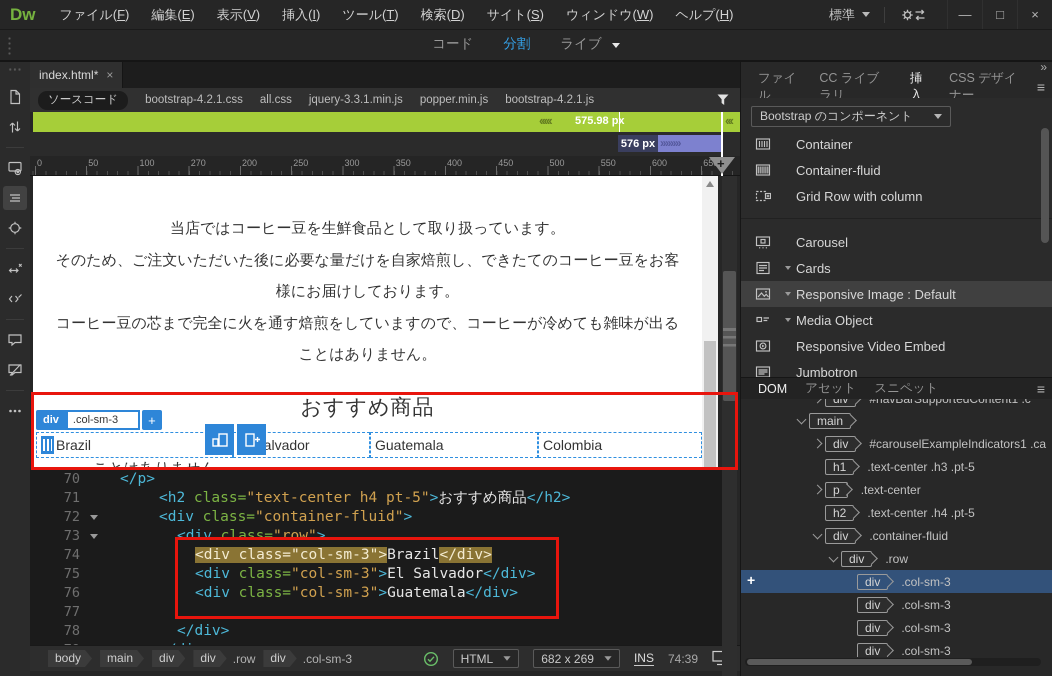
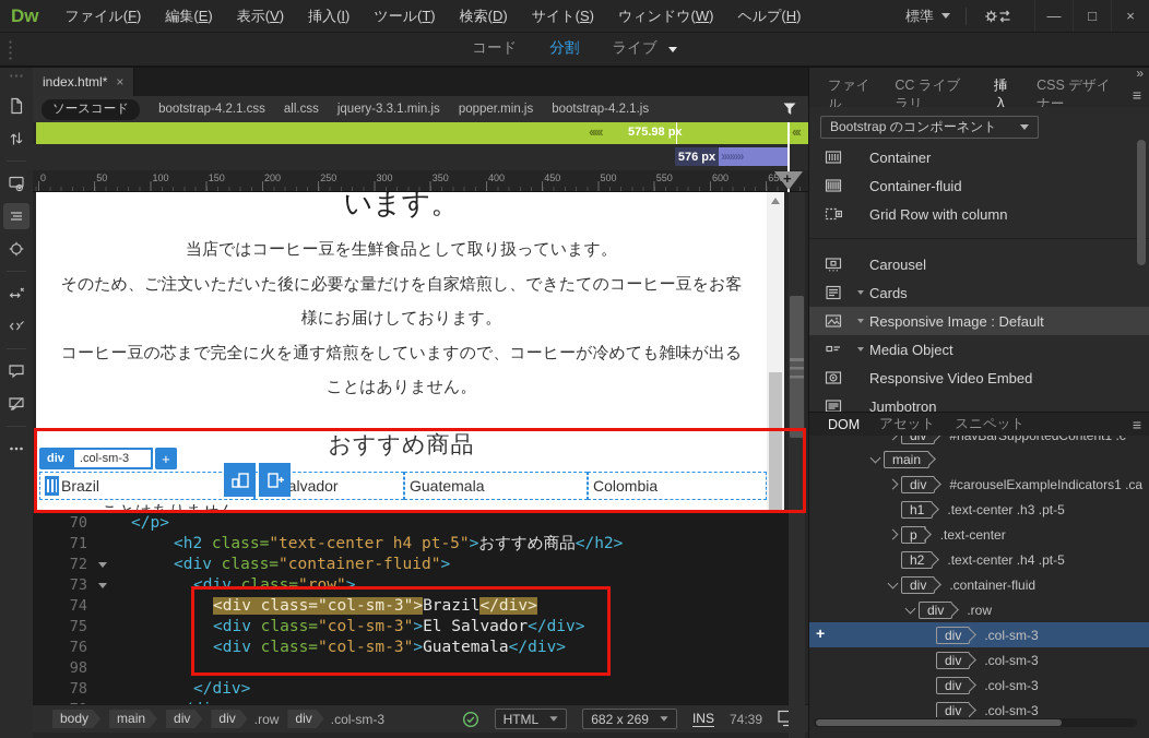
  Dw
  ファイル(F) 編集(E) 表示(V) 挿入(I) ツール(T) 検索(D) サイト(S) ウィンドウ(W) ヘルプ(H)
  標準
  —
  □
  ×
  コード
  分割
  ライブ
  index.html*
  ×
  ソースコード
  bootstrap-4.2.1.css
  all.css
  jquery-3.3.1.min.js
  popper.min.js
  bootstrap-4.2.1.js
  ‹‹‹‹‹
  575.98 px
  ‹‹‹
  576 px
  ››››››››
  0
  50
  100
- 270
+ 150
  200
  250
  300
  350
  400
  450
  500
  550
  600
  650
  +
+ います。
  当店ではコーヒー豆を生鮮食品として取り扱っています。
  そのため、ご注文いただいた後に必要な量だけを自家焙煎し、できたてのコーヒー豆をお客
  様にお届けしております。
  コーヒー豆の芯まで完全に火を通す焙煎をしていますので、コーヒーが冷めても雑味が出る
  ことはありません。
  おすすめ商品
  Brazil
  alvador
  Guatemala
  Colombia
  ことはありません。
  div
  .col-sm-3
  +
  70
  </p>
  71
  <h2 class="text-center h4 pt-5">おすすめ商品</h2>
  72
  <div class="container-fluid">
  73
  <div class="row">
  74
  <div class="col-sm-3">Brazil</div>
  75
  <div class="col-sm-3">El Salvador</div>
  76
  <div class="col-sm-3">Guatemala</div>
- 77
+ 98
  78
  </div>
  body
  main
  div
  div
  .row
  div
  .col-sm-3
  HTML
  682 x 269
  INS
  74:39
  »
  ファイル
  CC ライブラリ
  挿入
  CSS デザイナー
  ≡
  Bootstrap のコンポーネント
  Container
  Container-fluid
  Grid Row with column
  Carousel
  Cards
  Responsive Image : Default
  Media Object
  Responsive Video Embed
  Jumbotron
  DOM
  アセット
  スニペット
  ≡
  div
  #navBarSupportedContent1 .c
  main
  div
  #carouselExampleIndicators1 .ca
  h1
  .text-center .h3 .pt-5
  p
  .text-center
  h2
  .text-center .h4 .pt-5
  div
  .container-fluid
  div
  .row
  +
  div
  .col-sm-3
  div
  .col-sm-3
  div
  .col-sm-3
  div
  .col-sm-3
